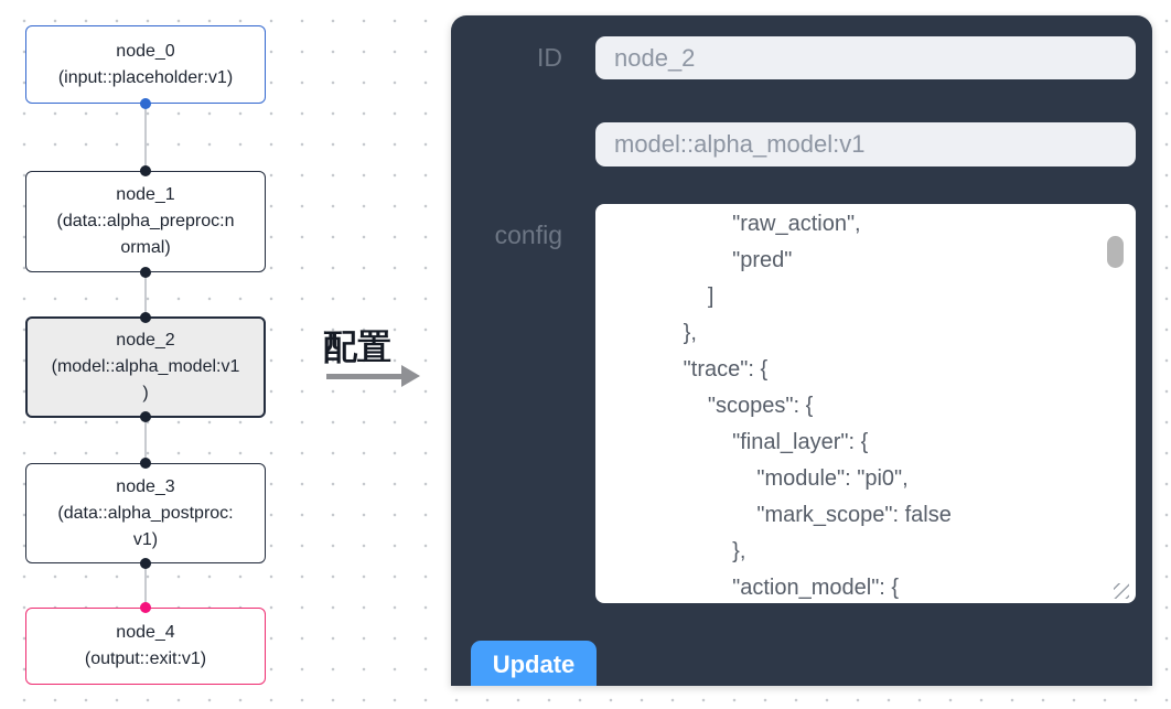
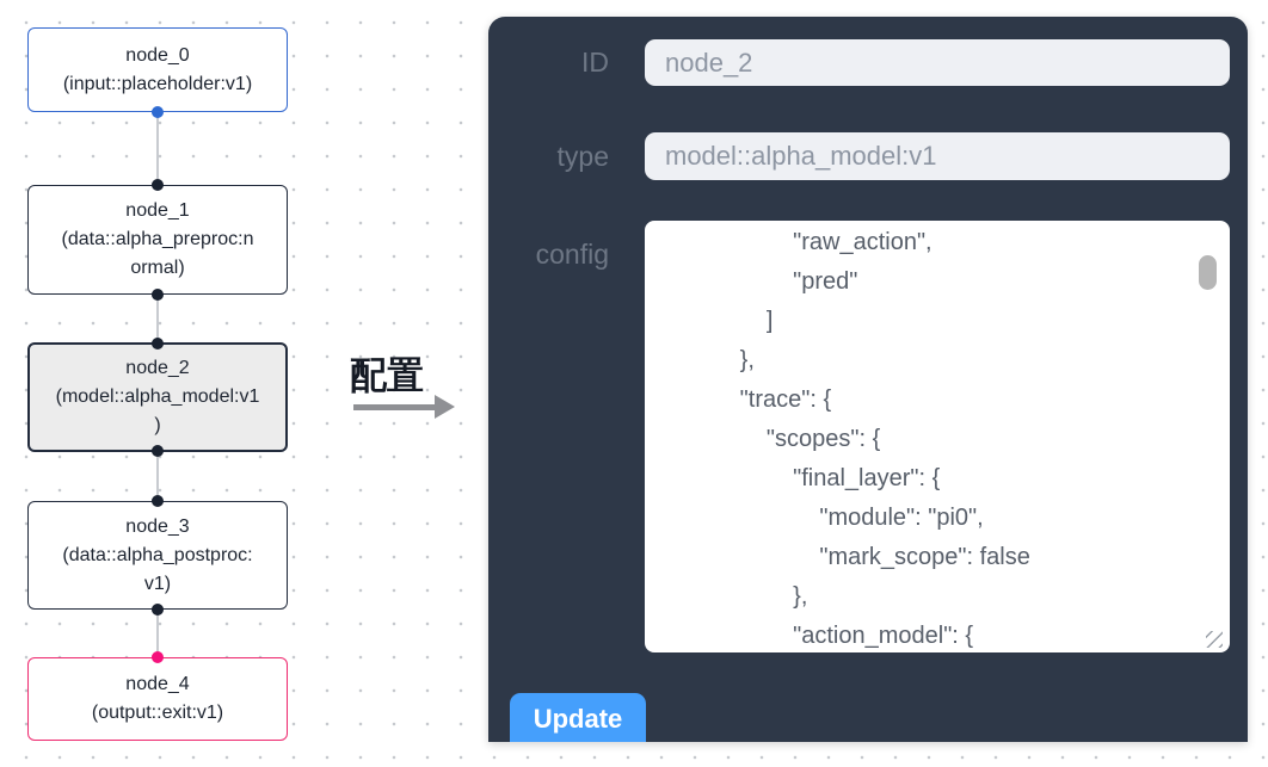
  node_0
  (input::placeholder:v1)
  node_1
  (data::alpha_preproc:n
  ormal)
  node_2
  (model::alpha_model:v1
  )
  node_3
  (data::alpha_postproc:
  v1)
  node_4
  (output::exit:v1)
  配置
  ID
  node_2
+ type
  model::alpha_model:v1
  config
  "raw_action",
  "pred"
  ]
  },
  "trace": {
  "scopes": {
  "final_layer": {
  "module": "pi0",
  "mark_scope": false
  },
  "action_model": {
  Update
